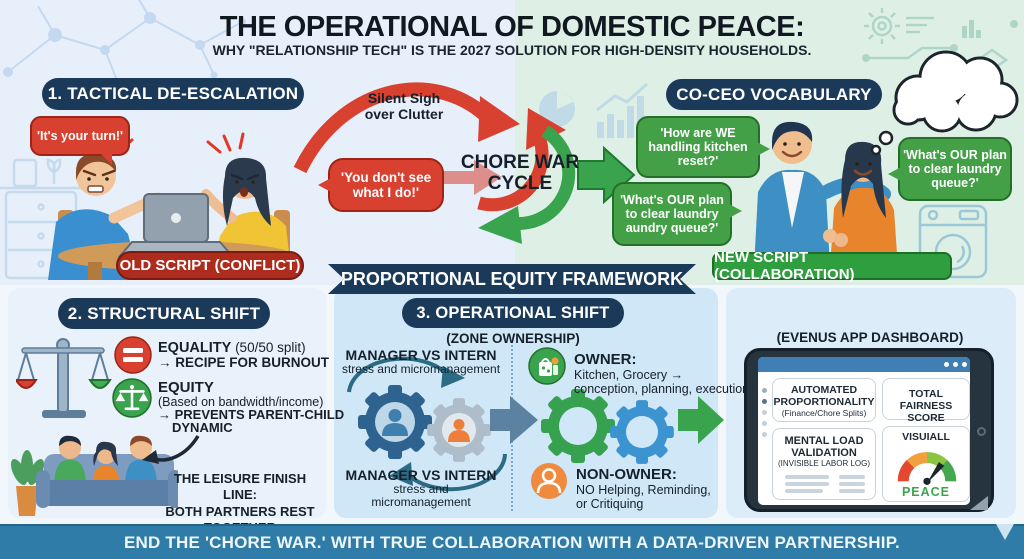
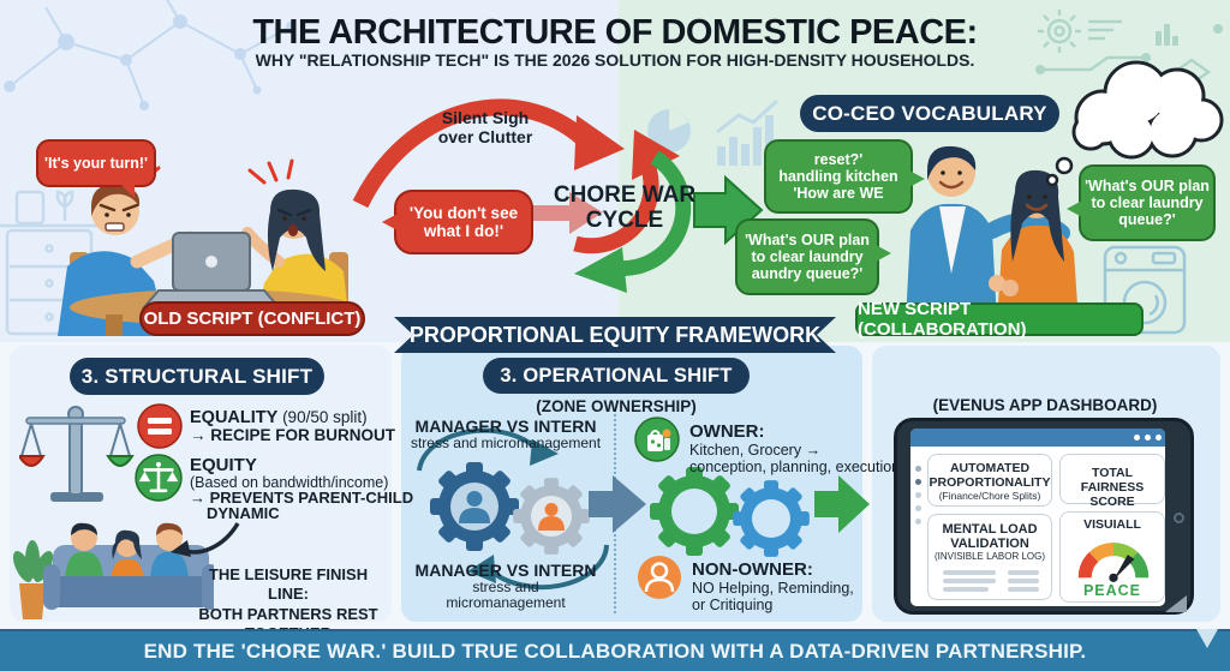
- THE OPERATIONAL OF DOMESTIC PEACE:
+ THE ARCHITECTURE OF DOMESTIC PEACE:
- WHY "RELATIONSHIP TECH" IS THE 2027 SOLUTION FOR HIGH-DENSITY HOUSEHOLDS.
+ WHY "RELATIONSHIP TECH" IS THE 2026 SOLUTION FOR HIGH-DENSITY HOUSEHOLDS.
- 1. TACTICAL DE-ESCALATION
  'It's your turn!'
  'You don't see
  what I do!'
  OLD SCRIPT (CONFLICT)
  Silent Sigh
  over Clutter
  CHORE WAR
  CYCLE
  CO-CEO VOCABULARY
- 'How are WE
+ reset?'
  handling kitchen
- reset?'
+ 'How are WE
  'What's OUR plan
  to clear laundry
  aundry queue?'
  'What's OUR plan
  to clear laundry
  queue?'
  NEW SCRIPT (COLLABORATION)
  PROPORTIONAL EQUITY FRAMEWORK
- 2. STRUCTURAL SHIFT
+ 3. STRUCTURAL SHIFT
- EQUALITY (50/50 split)
+ EQUALITY (90/50 split)
  → RECIPE FOR BURNOUT
  EQUITY
  (Based on bandwidth/income)
  → PREVENTS PARENT-CHILD
  DYNAMIC
  THE LEISURE FINISH LINE:
  BOTH PARTNERS REST
  3. OPERATIONAL SHIFT
  (ZONE OWNERSHIP)
  MANAGER VS INTERN
  stress and micromanagement
  MANAGER VS INTERN
  stress and
  micromanagement
  OWNER:
  Kitchen, Grocery →
  conception, planning, executio
  NON-OWNER:
  NO Helping, Reminding,
  or Critiquing
  (EVENUS APP DASHBOARD)
  AUTOMATED
  PROPORTIONALITY
  (Finance/Chore Splits)
  TOTAL FAIRNESS
  SCORE
  MENTAL LOAD
  VALIDATION
  (INVISIBLE LABOR LOG)
  VISUIALL
  PEACE
- END THE 'CHORE WAR.' WITH TRUE COLLABORATION WITH A DATA-DRIVEN PARTNERSHIP.
+ END THE 'CHORE WAR.' BUILD TRUE COLLABORATION WITH A DATA-DRIVEN PARTNERSHIP.
